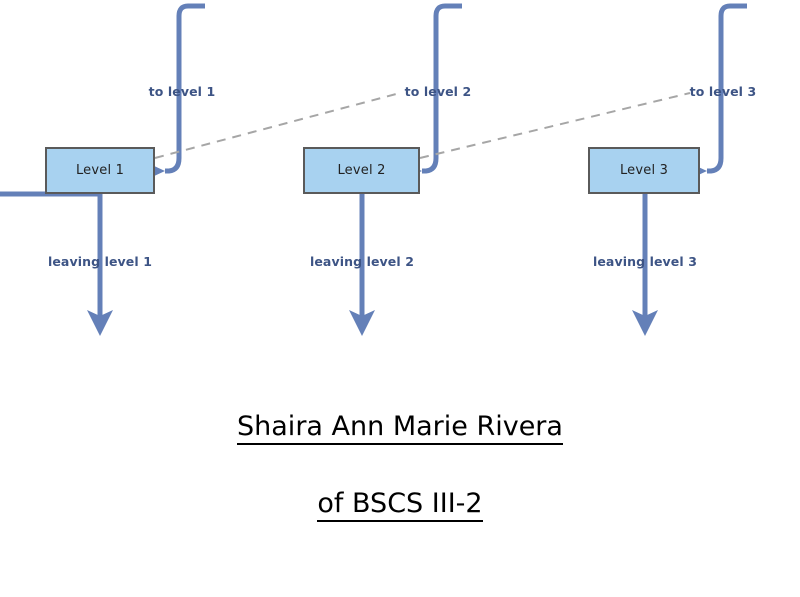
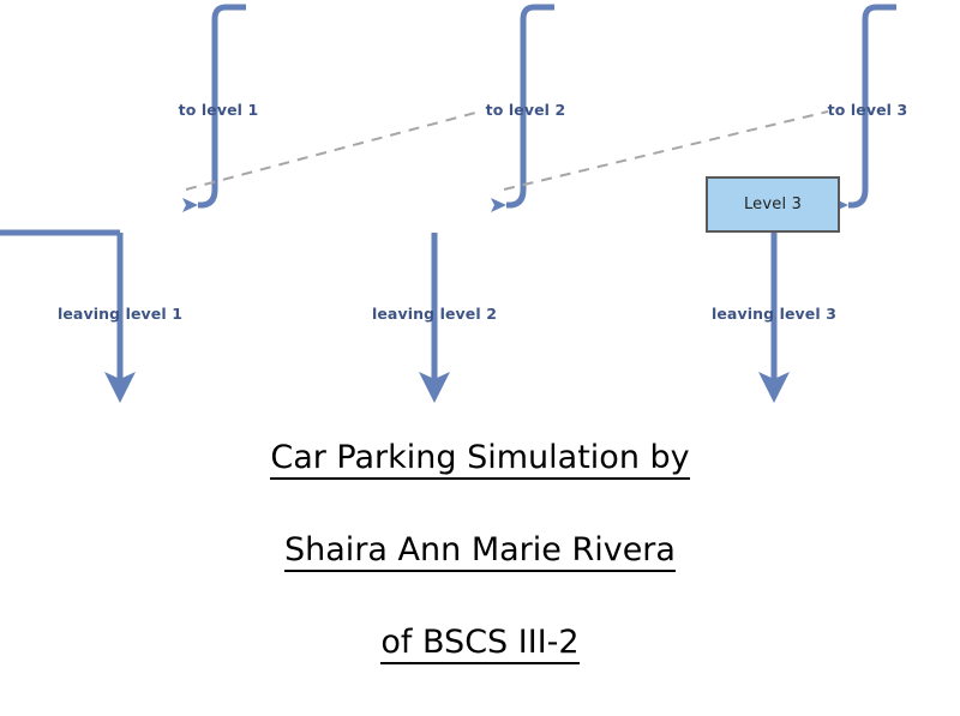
- Level 1
- Level 2
  Level 3
  to level 1
  to level 2
  to level 3
  leaving level 1
  leaving level 2
  leaving level 3
+ Car Parking Simulation by
  Shaira Ann Marie Rivera
  of BSCS III-2
